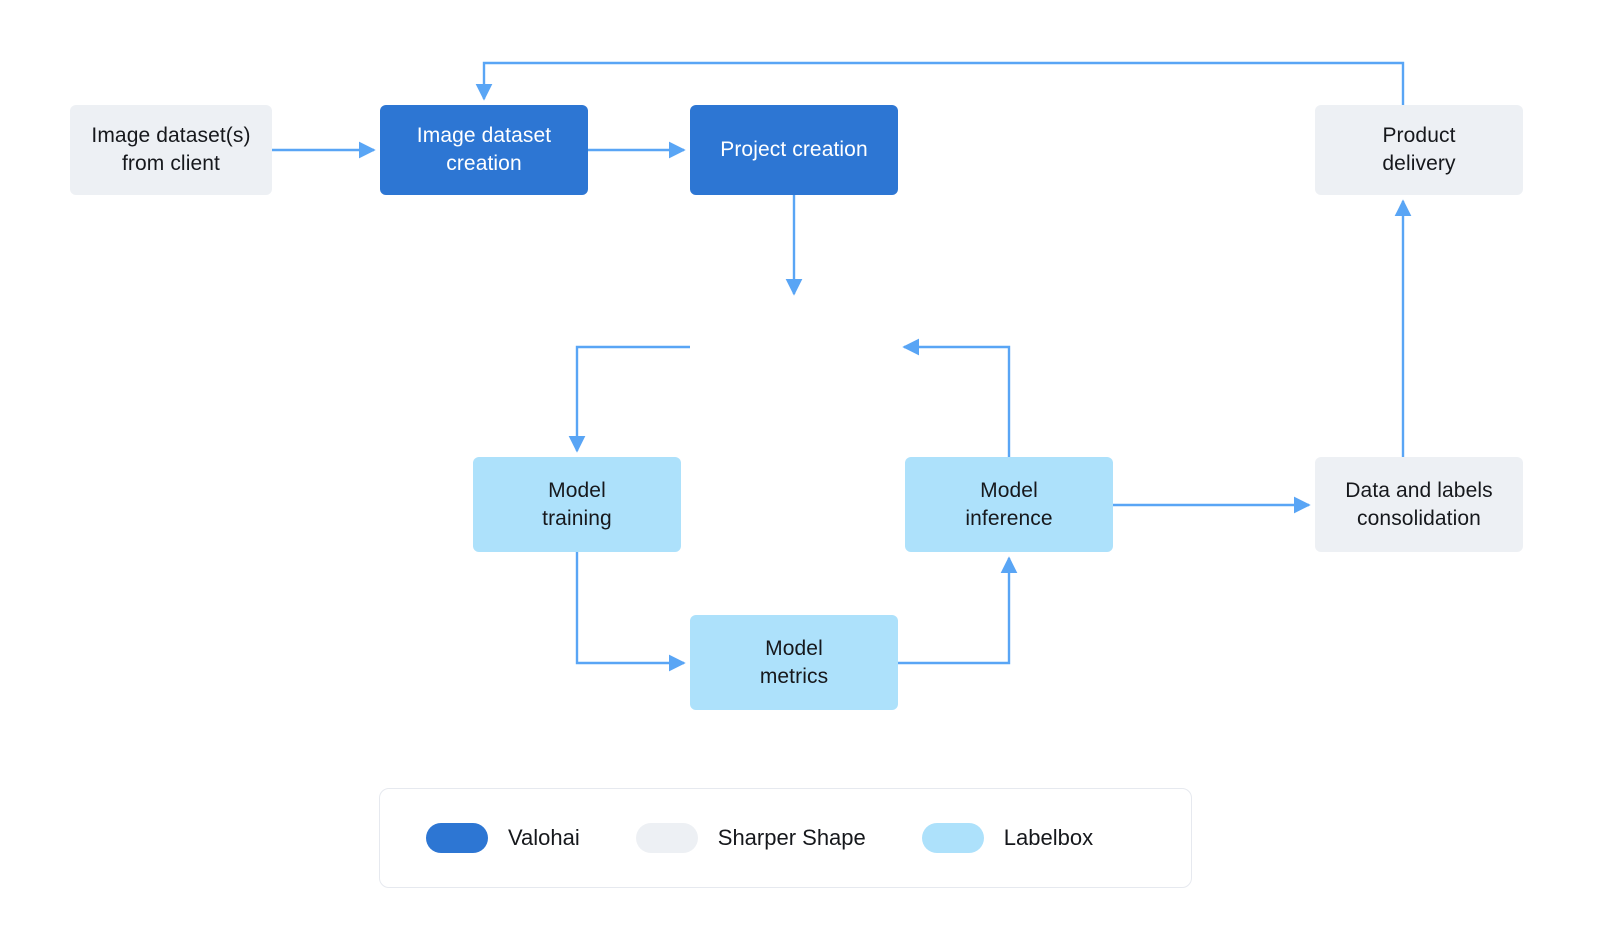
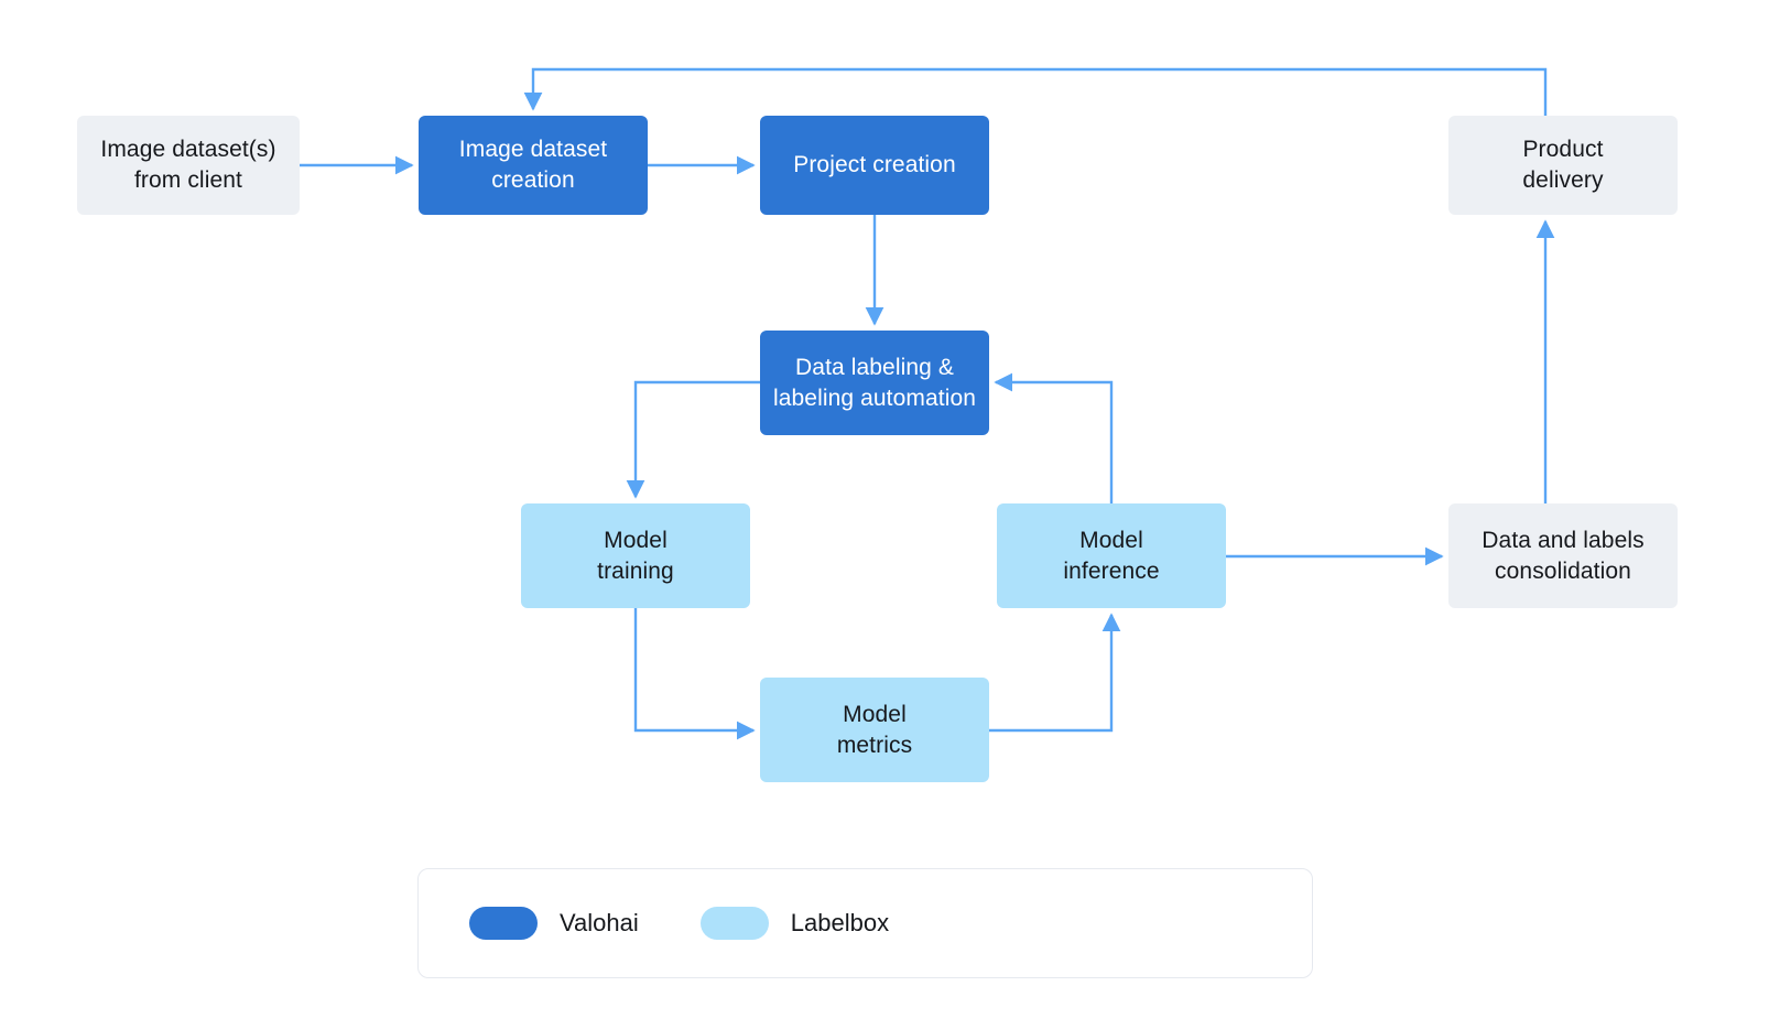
  Image dataset(s)
  from client
  Image dataset
  creation
  Project creation
  Product
  delivery
+ Data labeling &
+ labeling automation
  Model
  training
  Model
  inference
  Data and labels
  consolidation
  Model
  metrics
  Valohai
- Sharper Shape
  Labelbox
